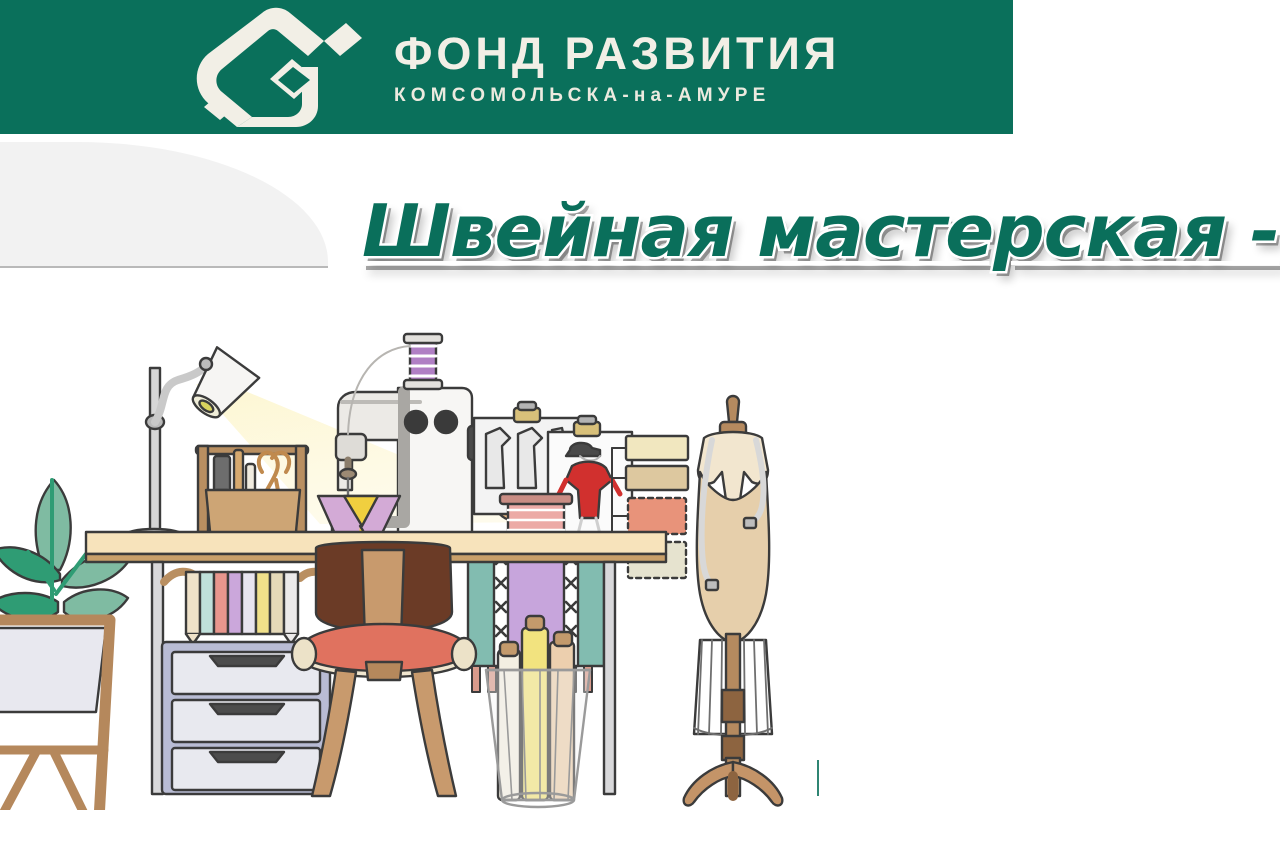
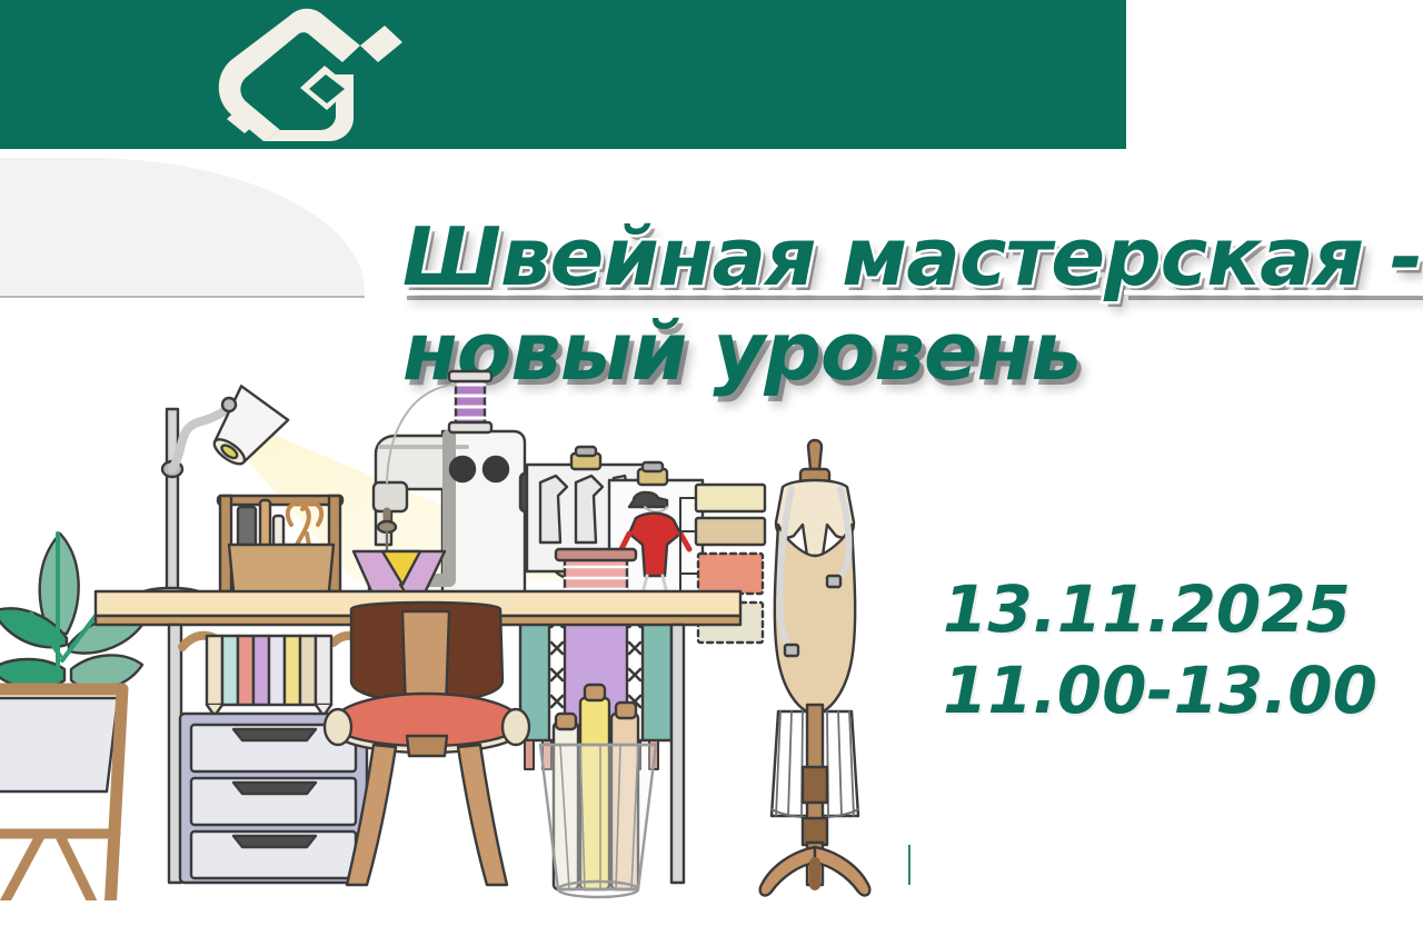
- ФОНД РАЗВИТИЯ
- КОМСОМОЛЬСКА-на-АМУРЕ
  Швейная мастерская -
+ новый уровень
+ 13.11.2025
+ 11.00-13.00
